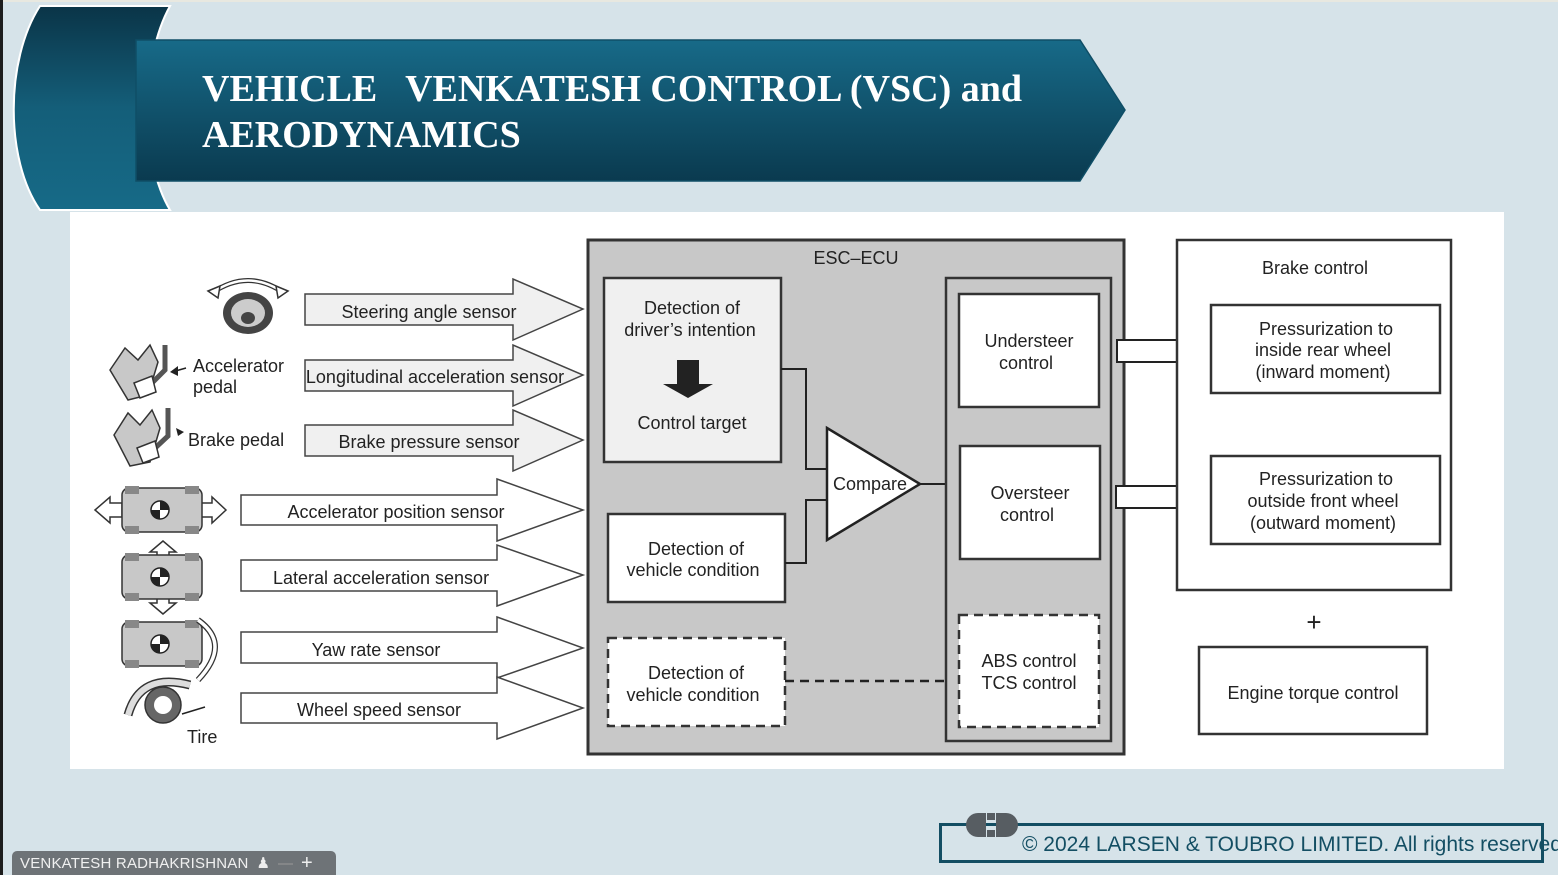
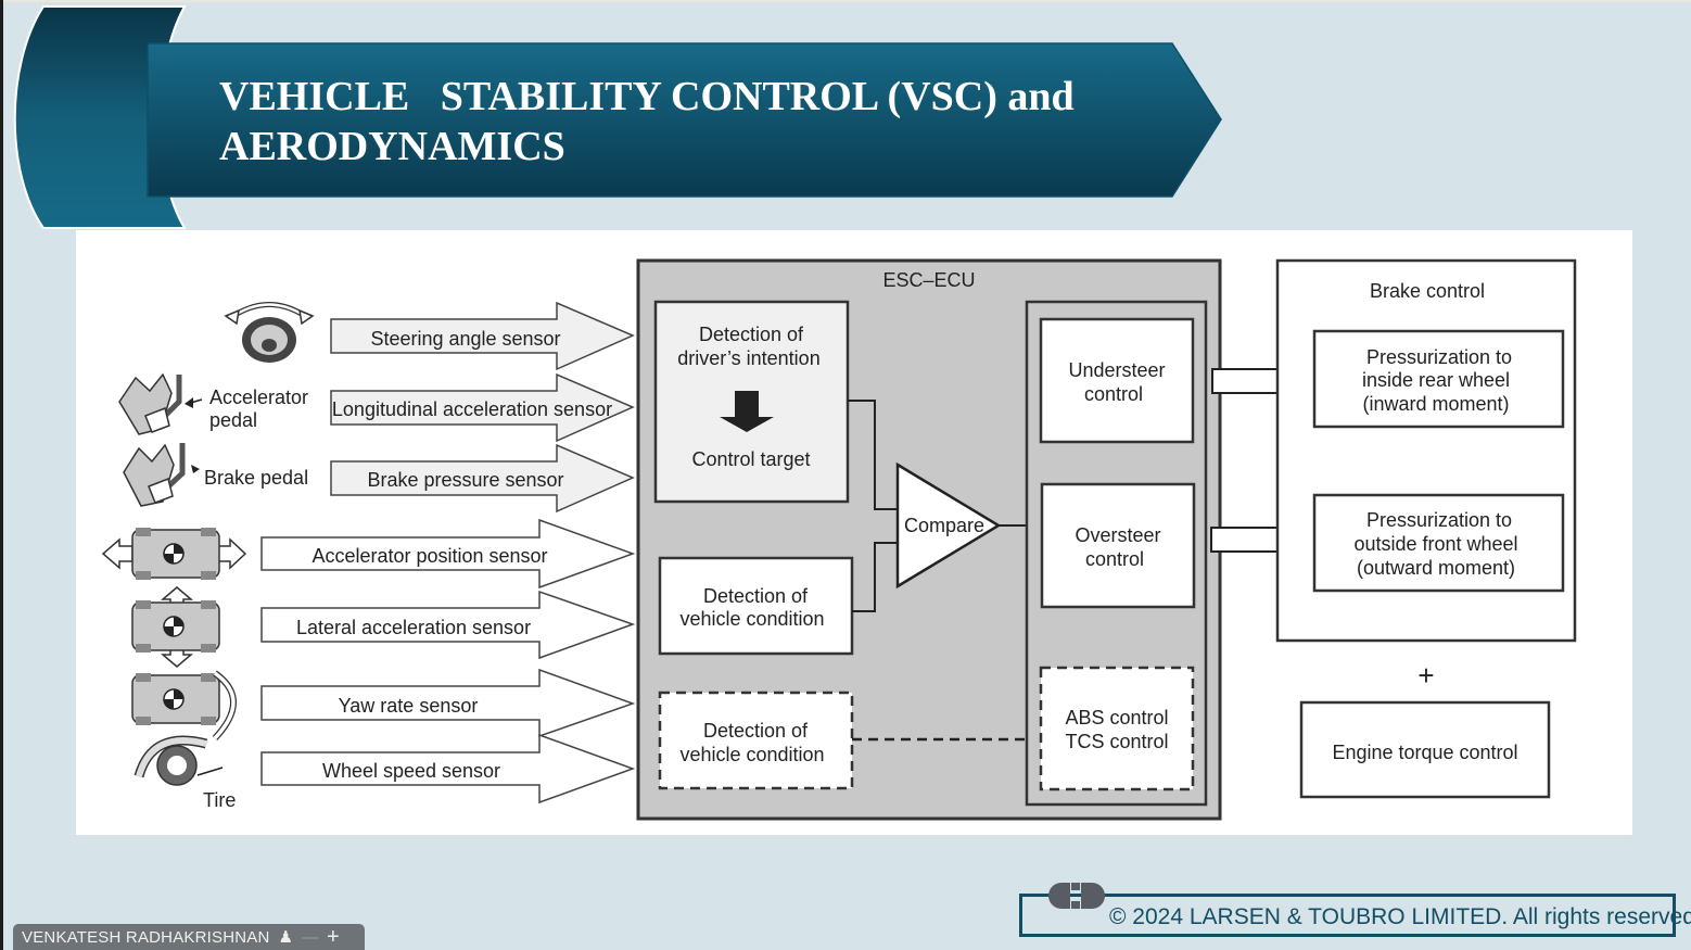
- VEHICLE VENKATESH CONTROL (VSC) and AERODYNAMICS
+ VEHICLE STABILITY CONTROL (VSC) and AERODYNAMICS
  Accelerator
  pedal
  Brake pedal
  Tire
  Steering angle sensor
  Longitudinal acceleration sensor
  Brake pressure sensor
  Accelerator position sensor
  Lateral acceleration sensor
  Yaw rate sensor
  Wheel speed sensor
  ESC–ECU
  Detection of
  driver’s intention
  Control target
  Detection of
  vehicle condition
  Detection of
  vehicle condition
  Compare
  Understeer
  control
  Oversteer
  control
  ABS control
  TCS control
  Brake control
  Pressurization to
  inside rear wheel
  (inward moment)
  Pressurization to
  outside front wheel
  (outward moment)
  +
  Engine torque control
  © 2024 LARSEN & TOUBRO LIMITED. All rights reserved
  VENKATESH RADHAKRISHNAN
  ♟
  +
